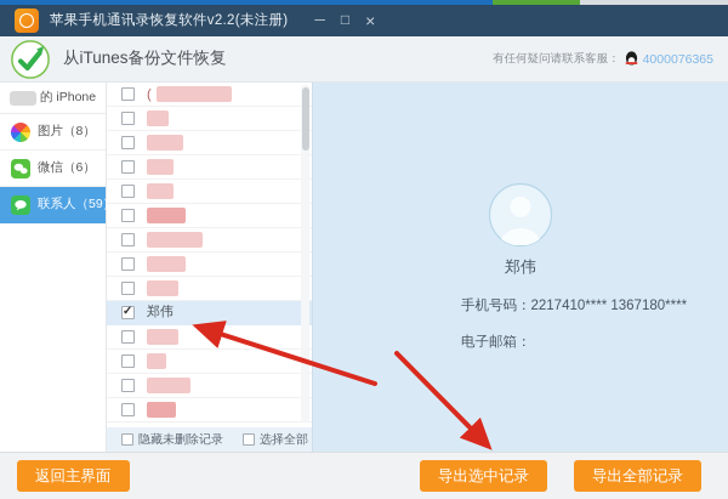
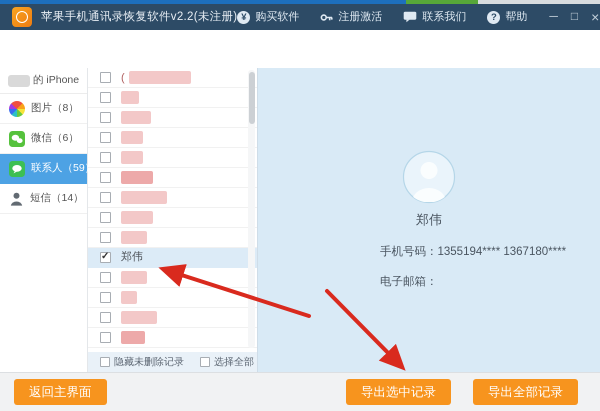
  苹果手机通讯录恢复软件v2.2(未注册)
+ ¥
+ 购买软件
+ 注册激活
+ 联系我们
+ ?
+ 帮助
  ─
  □
  ×
- 从iTunes备份文件恢复
- 有任何疑问请联系客服：
- 4000076365
  的 iPhone
  图片（8）
  微信（6）
  联系人（59
+ 短信（14）
  (
  郑伟
  隐藏未删除记录
  选择全部
  郑伟
- 手机号码：2217410**** 1367180****
+ 手机号码：1355194**** 1367180****
  电子邮箱：
  返回主界面
  导出选中记录
  导出全部记录
